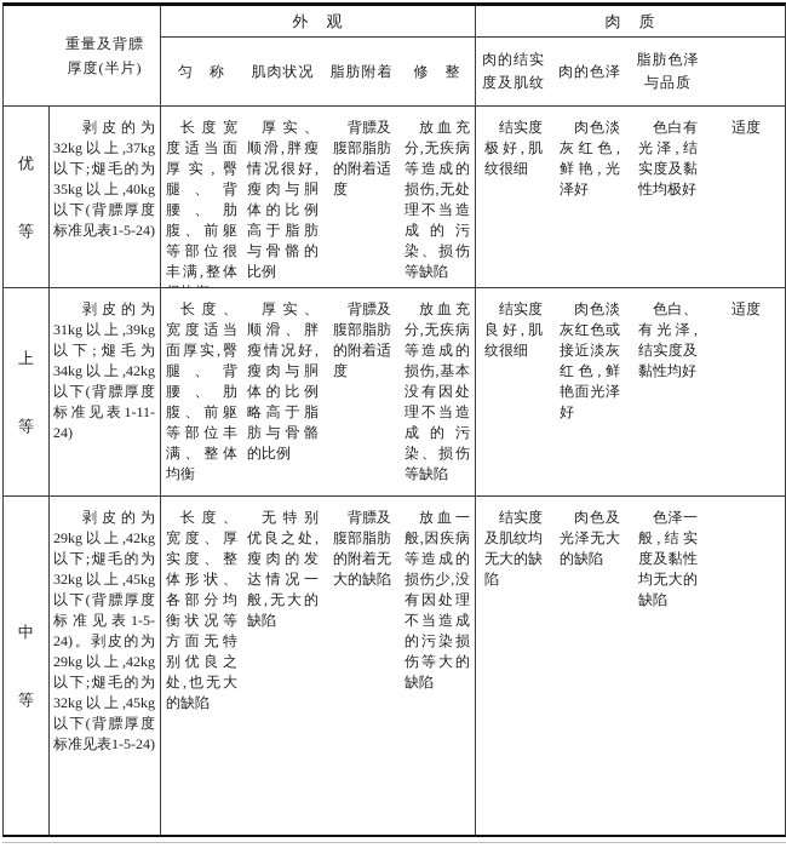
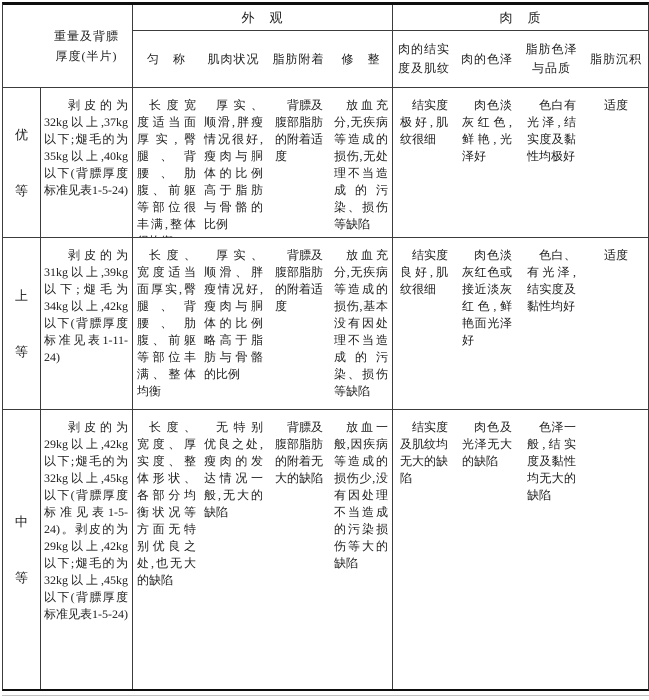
  重量及背膘
  厚度(半片)
  外 观
  肉 质
  匀 称
  肌肉状况
  脂肪附着
  修 整
  肉的结实
  度及肌纹
  肉的色泽
  脂肪色泽
  与品质
+ 脂肪沉积
  优
  等
  剥皮的为32kg以上,37kg以下;煺毛的为35kg以上,40kg以下(背膘厚度标准见表1-5-24)
  长度宽度适当面厚实,臀腿、背腰、肋腹、前躯等部位很丰满,整体
  厚实、顺滑,胖瘦情况很好,瘦肉与胴体的比例高于脂肪与骨骼的比例
  背膘及腹部脂肪的附着适度
  放血充分,无疾病等造成的损伤,无处理不当造成的污染、损伤等缺陷
  结实度极好,肌纹很细
  肉色淡灰红色,鲜艳,光泽好
  色白有光泽,结实度及黏性均极好
  适度
  上
  等
  剥皮的为31kg以上,39kg以下;煺毛为34kg以上,42kg以下(背膘厚度标准见表1-11-24)
  长度、宽度适当面厚实,臀腿、背腰、肋腹、前躯等部位丰满、整体均衡
  厚实、顺滑、胖瘦情况好,瘦肉与胴体的比例略高于脂肪与骨骼的比例
  背膘及腹部脂肪的附着适度
  放血充分,无疾病等造成的损伤,基本没有因处理不当造成的污染、损伤等缺陷
  结实度良好,肌纹很细
  肉色淡灰红色或接近淡灰红色,鲜艳面光泽好
  色白、有光泽,结实度及黏性均好
  适度
  中
  等
  剥皮的为29kg以上,42kg以下;煺毛的为32kg以上,45kg以下(背膘厚度标准见表1-5-24)。剥皮的为29kg以上,42kg以下;煺毛的为32kg以上,45kg以下(背膘厚度标准见表1-5-24)
  长度、宽度、厚实度、整体形状、各部分均衡状况等方面无特别优良之处,也无大的缺陷
  无特别优良之处,瘦肉的发达情况一般,无大的缺陷
  背膘及腹部脂肪的附着无大的缺陷
  放血一般,因疾病等造成的损伤少,没有因处理不当造成的污染损伤等大的缺陷
  结实度及肌纹均无大的缺陷
  肉色及光泽无大的缺陷
  色泽一般,结实度及黏性均无大的缺陷
